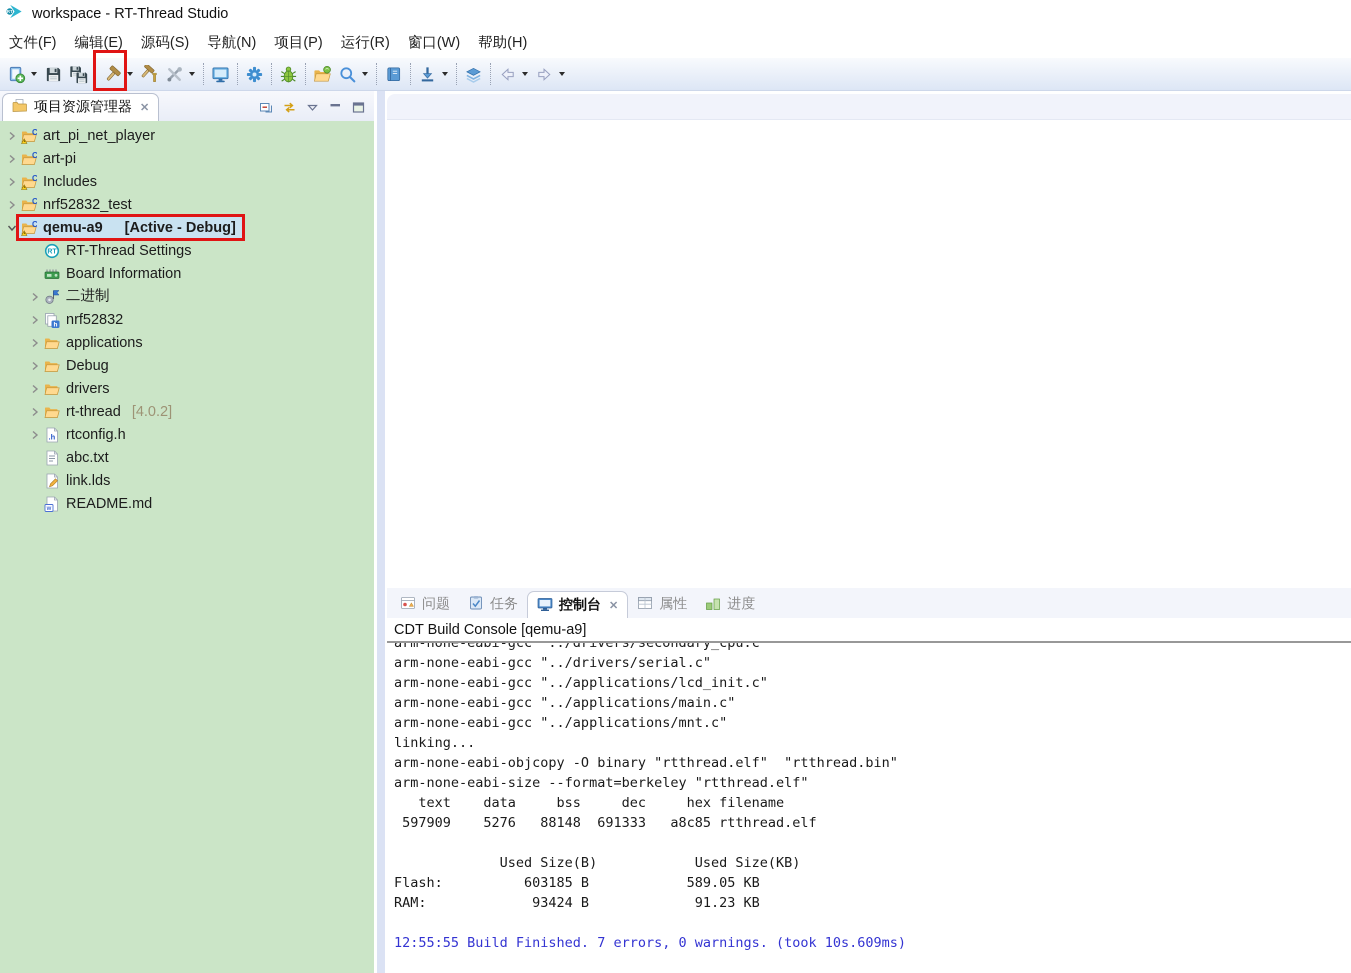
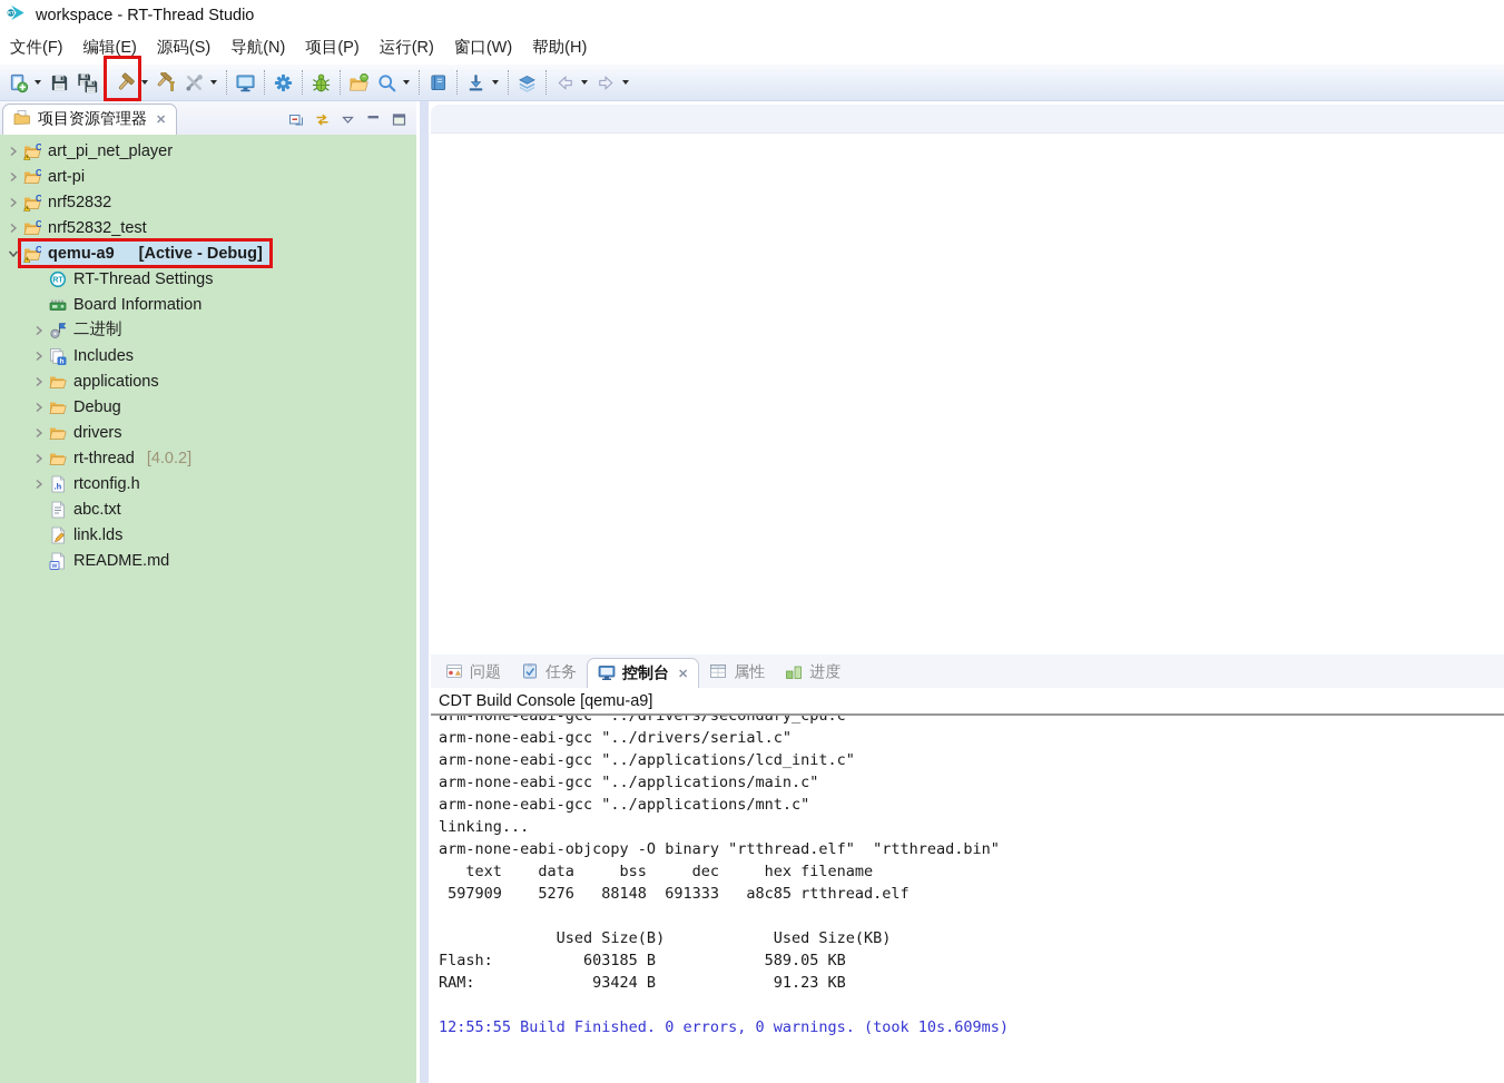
  workspace - RT-Thread Studio
  文件(F)
  编辑(E)
  源码(S)
  导航(N)
  项目(P)
  运行(R)
  窗口(W)
  帮助(H)
  项目资源管理器
  ✕
  C
  art_pi_net_player
  C
  art-pi
  C
- Includes
+ nrf52832
  C
  nrf52832_test
  C
  qemu-a9
  [Active - Debug]
  RT-Thread Settings
  Board Information
  二进制
- nrf52832
+ Includes
  applications
  Debug
  drivers
  rt-thread
  [4.0.2]
  .h
  rtconfig.h
  abc.txt
  link.lds
  README.md
  问题
  任务
  控制台
  ✕
  属性
  进度
  CDT Build Console [qemu-a9]
  arm-none-eabi-gcc "../drivers/secondary_cpu.c"
  arm-none-eabi-gcc "../drivers/serial.c"
  arm-none-eabi-gcc "../applications/lcd_init.c"
  arm-none-eabi-gcc "../applications/main.c"
  arm-none-eabi-gcc "../applications/mnt.c"
  linking...
  arm-none-eabi-objcopy -O binary "rtthread.elf" "rtthread.bin"
- arm-none-eabi-size --format=berkeley "rtthread.elf"
  text data bss dec hex filename
  597909 5276 88148 691333 a8c85 rtthread.elf
  Used Size(B) Used Size(KB)
  Flash: 603185 B 589.05 KB
  RAM: 93424 B 91.23 KB
- 12:55:55 Build Finished. 7 errors, 0 warnings. (took 10s.609ms)
+ 12:55:55 Build Finished. 0 errors, 0 warnings. (took 10s.609ms)
